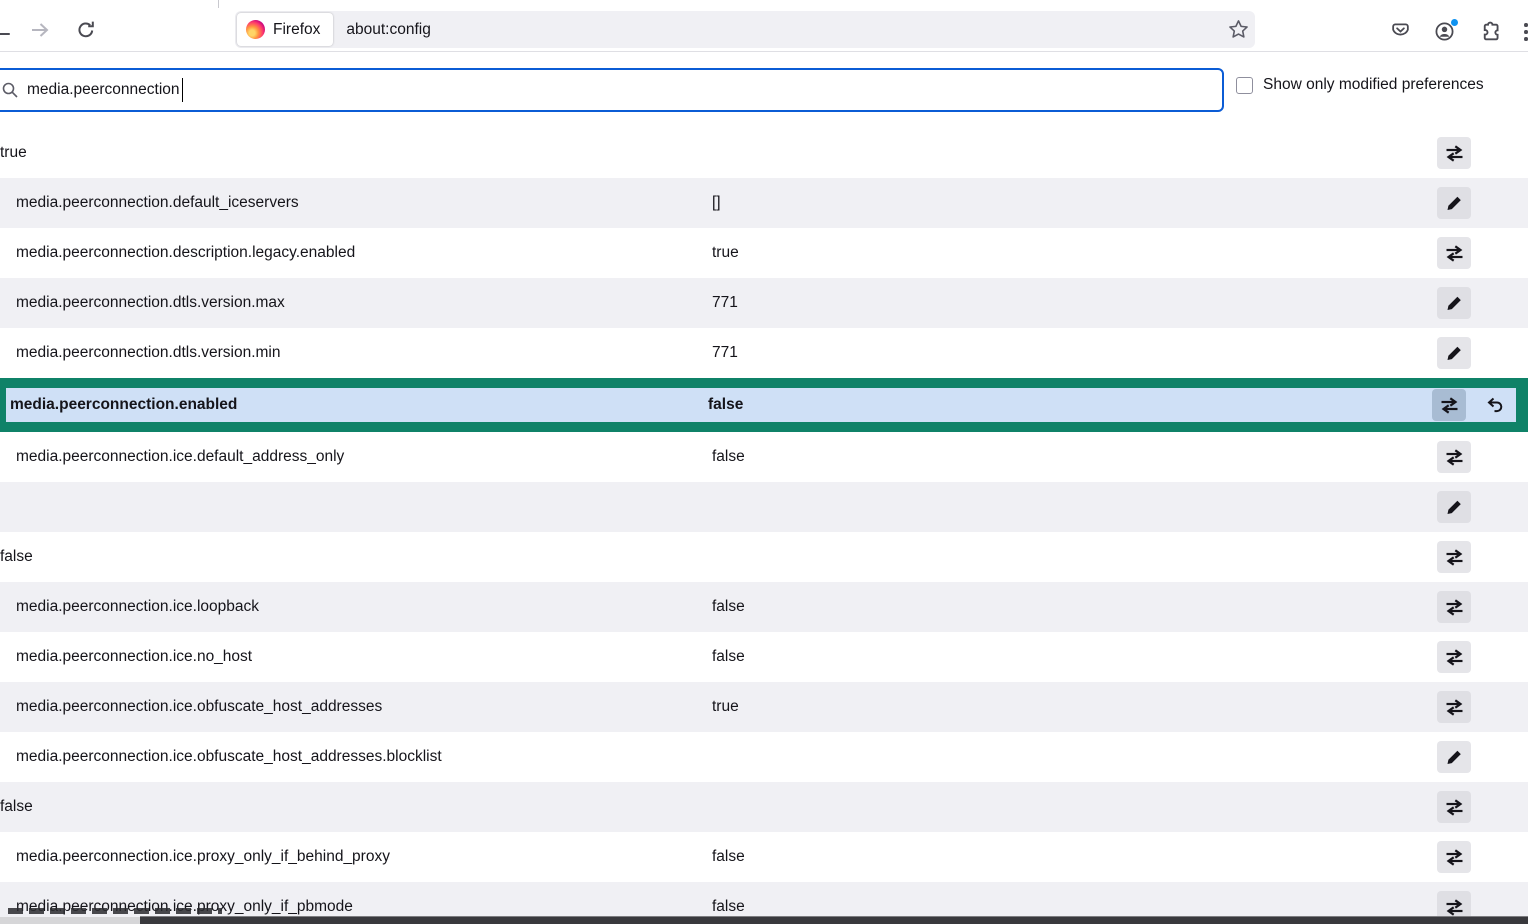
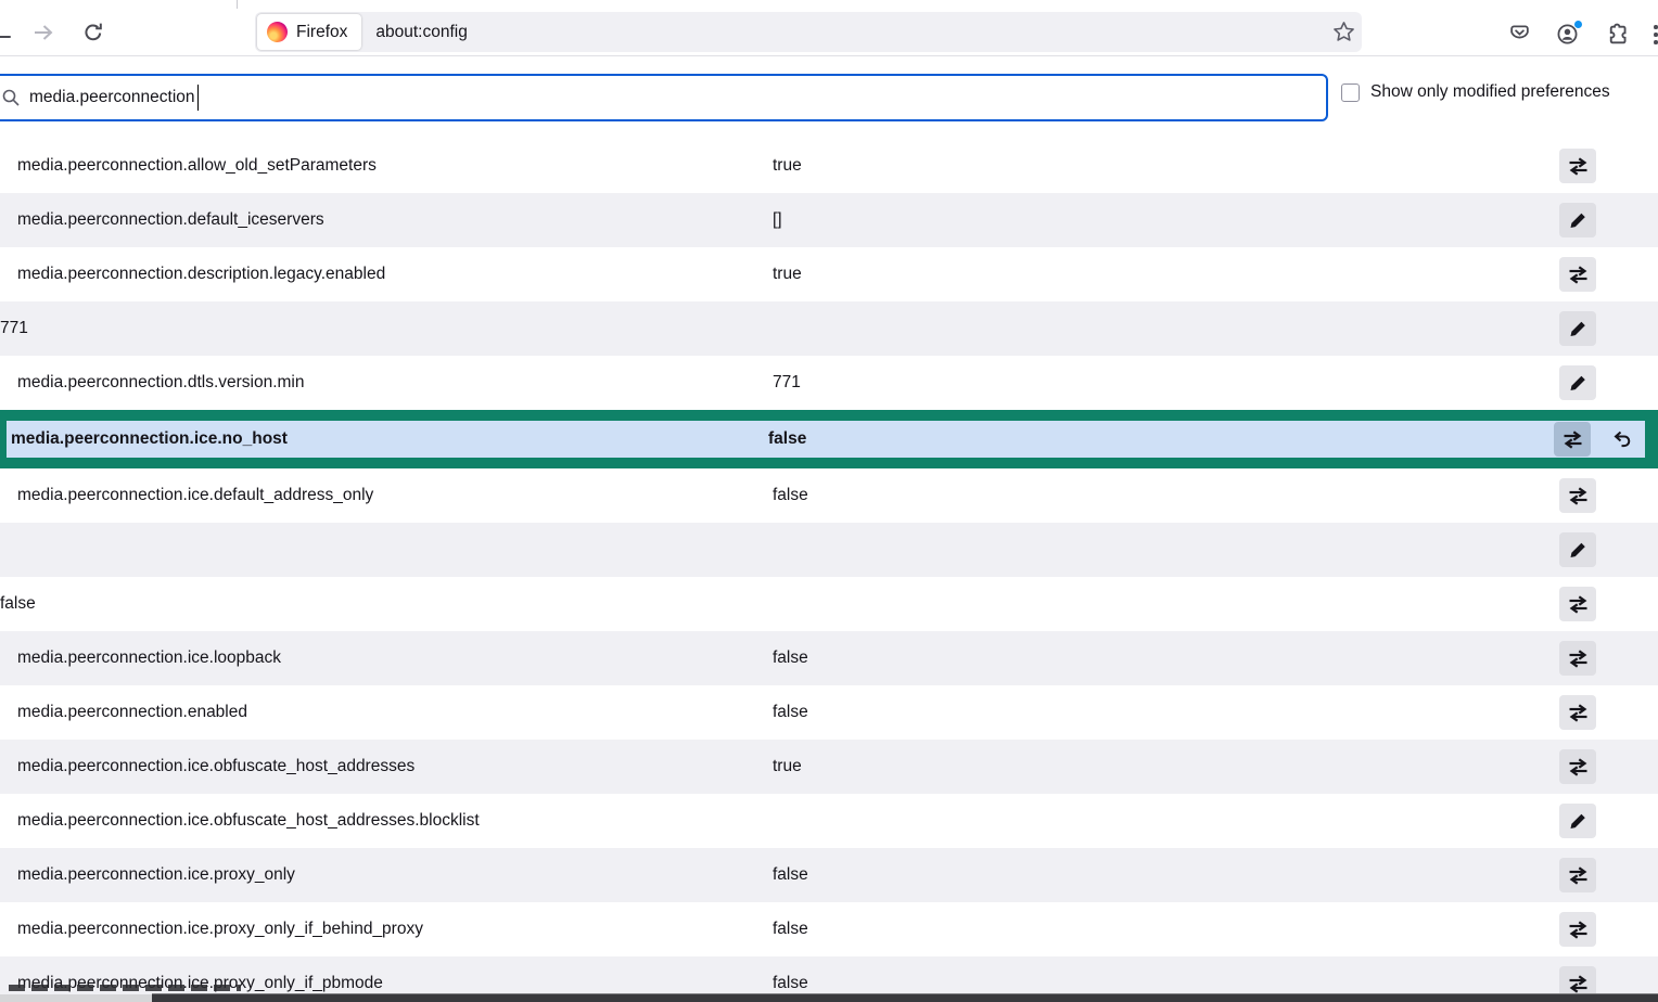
  Firefox
  about:config
  media.peerconnection
  Show only modified preferences
+ media.peerconnection.allow_old_setParameters
  true
  media.peerconnection.default_iceservers
  []
  media.peerconnection.description.legacy.enabled
  true
- media.peerconnection.dtls.version.max
  771
  media.peerconnection.dtls.version.min
  771
- media.peerconnection.enabled
+ media.peerconnection.ice.no_host
  false
  media.peerconnection.ice.default_address_only
  false
  false
  media.peerconnection.ice.loopback
  false
- media.peerconnection.ice.no_host
+ media.peerconnection.enabled
  false
  media.peerconnection.ice.obfuscate_host_addresses
  true
  media.peerconnection.ice.obfuscate_host_addresses.blocklist
+ media.peerconnection.ice.proxy_only
  false
  media.peerconnection.ice.proxy_only_if_behind_proxy
  false
  media.peerconnection.ice.proxy_only_if_pbmode
  false
